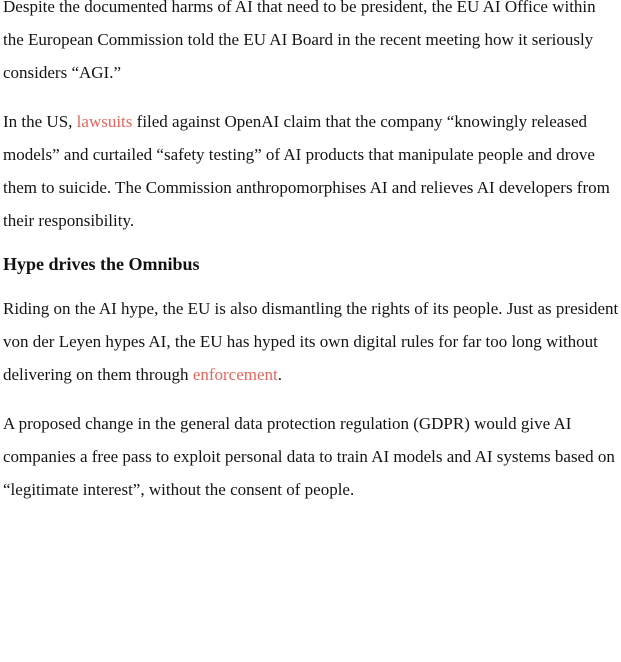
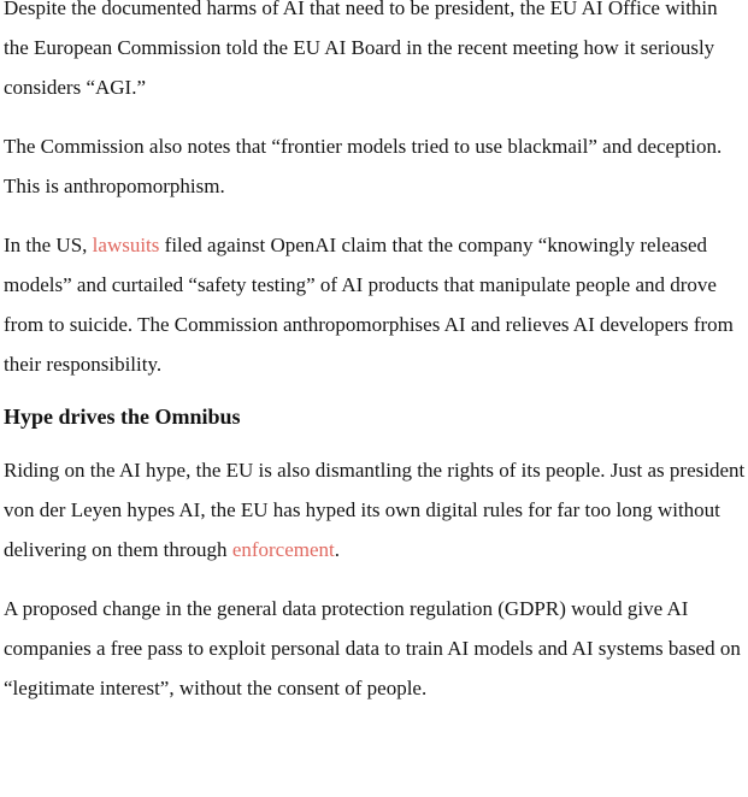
  Despite the documented harms of AI that need to be president, the EU AI Office within the European Commission told the EU AI Board in the recent meeting how it seriously considers “AGI.”
+ The Commission also notes that “frontier models tried to use blackmail” and deception. This is anthropomorphism.
- In the US, lawsuits filed against OpenAI claim that the company “knowingly released models” and curtailed “safety testing” of AI products that manipulate people and drove them to suicide. The Commission anthropomorphises AI and relieves AI developers from their responsibility.
+ In the US, lawsuits filed against OpenAI claim that the company “knowingly released models” and curtailed “safety testing” of AI products that manipulate people and drove from to suicide. The Commission anthropomorphises AI and relieves AI developers from their responsibility.
  Hype drives the Omnibus
  Riding on the AI hype, the EU is also dismantling the rights of its people. Just as president von der Leyen hypes AI, the EU has hyped its own digital rules for far too long without delivering on them through enforcement.
  A proposed change in the general data protection regulation (GDPR) would give AI companies a free pass to exploit personal data to train AI models and AI systems based on “legitimate interest”, without the consent of people.
